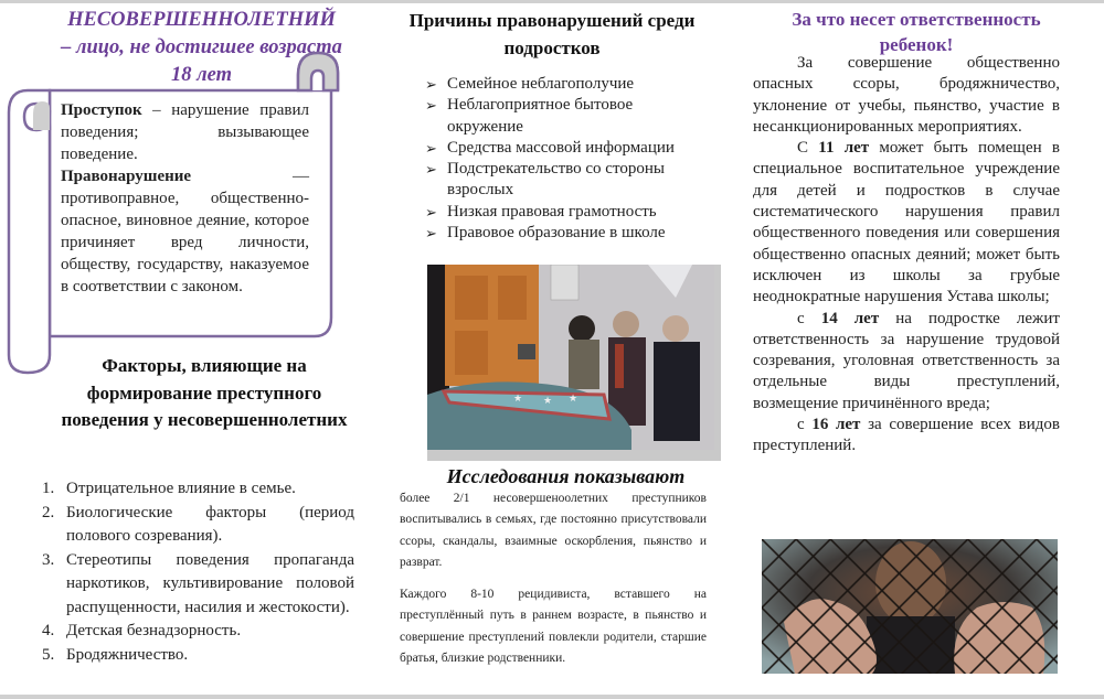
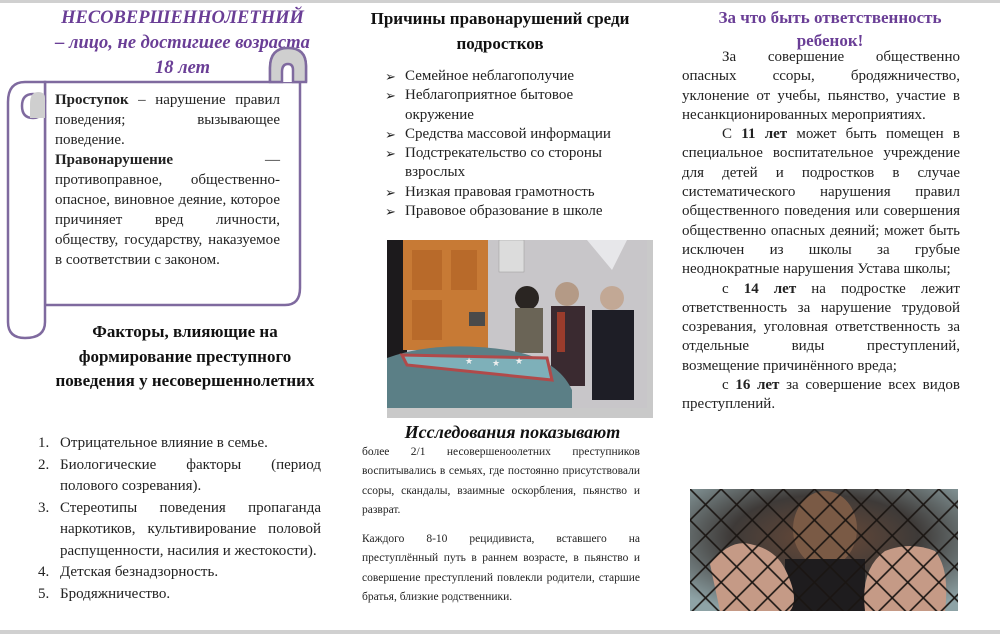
  НЕСОВЕРШЕННОЛЕТНИЙ
  – лицо, не достигшее возраста
  18 лет
  Проступок – нарушение правил поведения; вызывающее поведение.
  Правонарушение — противоправное, общественно-опасное, виновное деяние, которое причиняет вред личности, обществу, государству, наказуемое в соответствии с законом.
  Факторы, влияющие на формирование преступного поведения у несовершеннолетних
  1.
  Отрицательное влияние в семье.
  2.
  Биологические факторы (период полового созревания).
  3.
  Стереотипы поведения пропаганда наркотиков, культивирование половой распущенности, насилия и жестокости).
  4.
  Детская безнадзорность.
  5.
  Бродяжничество.
  Причины правонарушений среди подростков
  ➢
  Семейное неблагополучие
  ➢
  Неблагоприятное бытовое окружение
  ➢
  Средства массовой информации
  ➢
  Подстрекательство со стороны взрослых
  ➢
  Низкая правовая грамотность
  ➢
  Правовое образование в школе
  ★
  ★
  ★
  Исследования показывают
  более 2/1 несовершеноолетних преступников воспитывались в семьях, где постоянно присутствовали ссоры, скандалы, взаимные оскорбления, пьянство и разврат.
  Каждого 8-10 рецидивиста, вставшего на преступлённый путь в раннем возрасте, в пьянство и совершение преступлений повлекли родители, старшие братья, близкие родственники.
- За что несет ответственность ребенок!
+ За что быть ответственность ребенок!
  За совершение общественно опасных ссоры, бродяжничество, уклонение от учебы, пьянство, участие в несанкционированных мероприятиях.
  С 11 лет может быть помещен в специальное воспитательное учреждение для детей и подростков в случае систематического нарушения правил общественного поведения или совершения общественно опасных деяний; может быть исключен из школы за грубые неоднократные нарушения Устава школы;
  с 14 лет на подростке лежит ответственность за нарушение трудовой созревания, уголовная ответственность за отдельные виды преступлений, возмещение причинённого вреда;
  с 16 лет за совершение всех видов преступлений.
